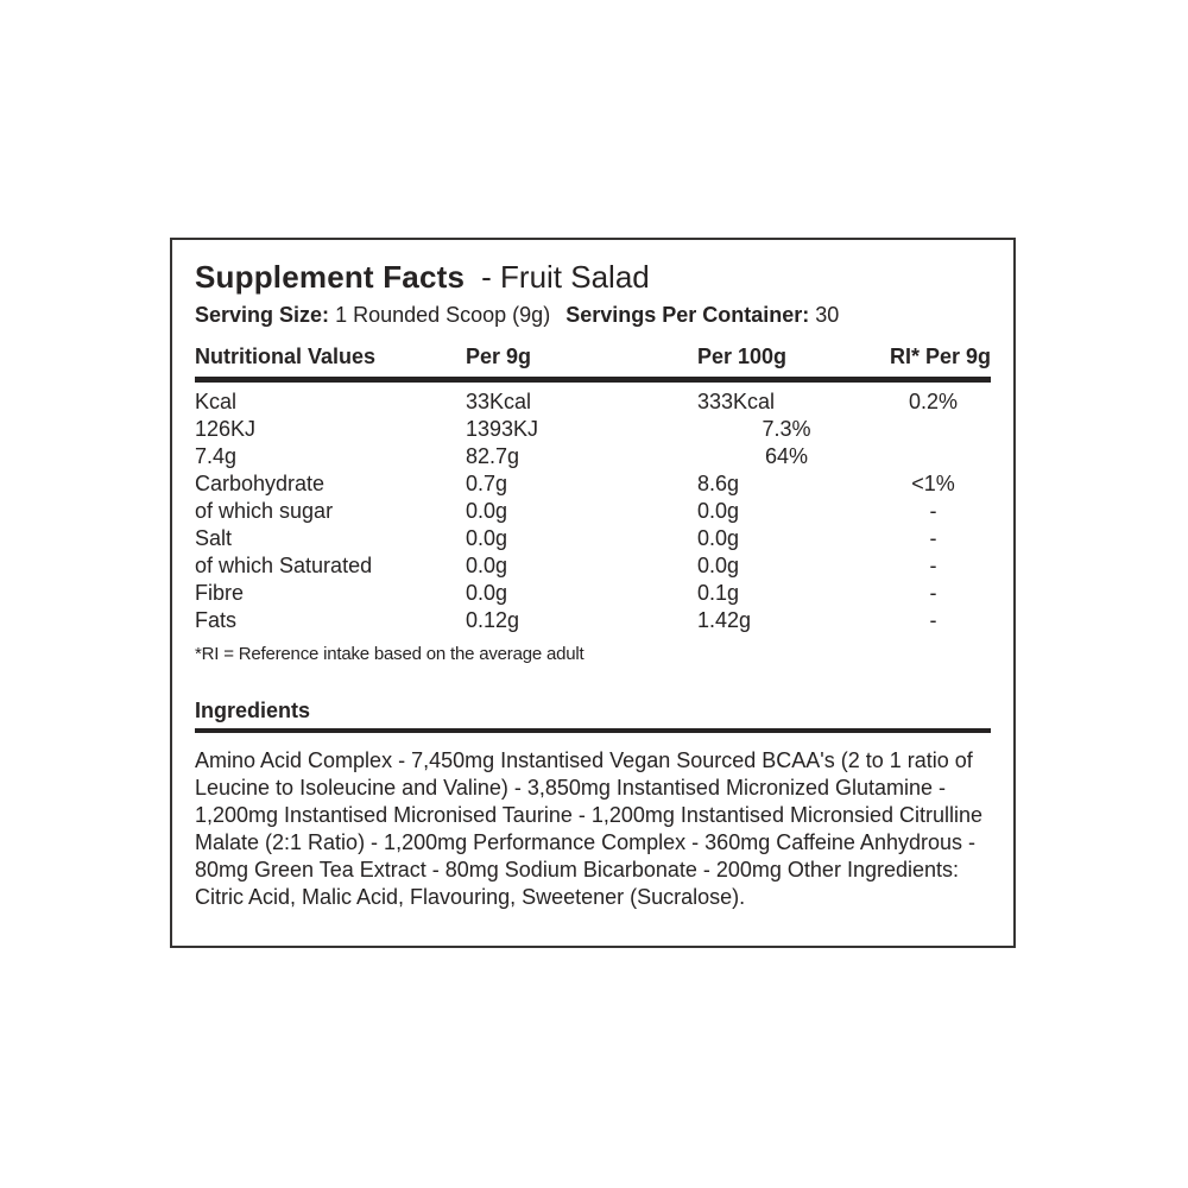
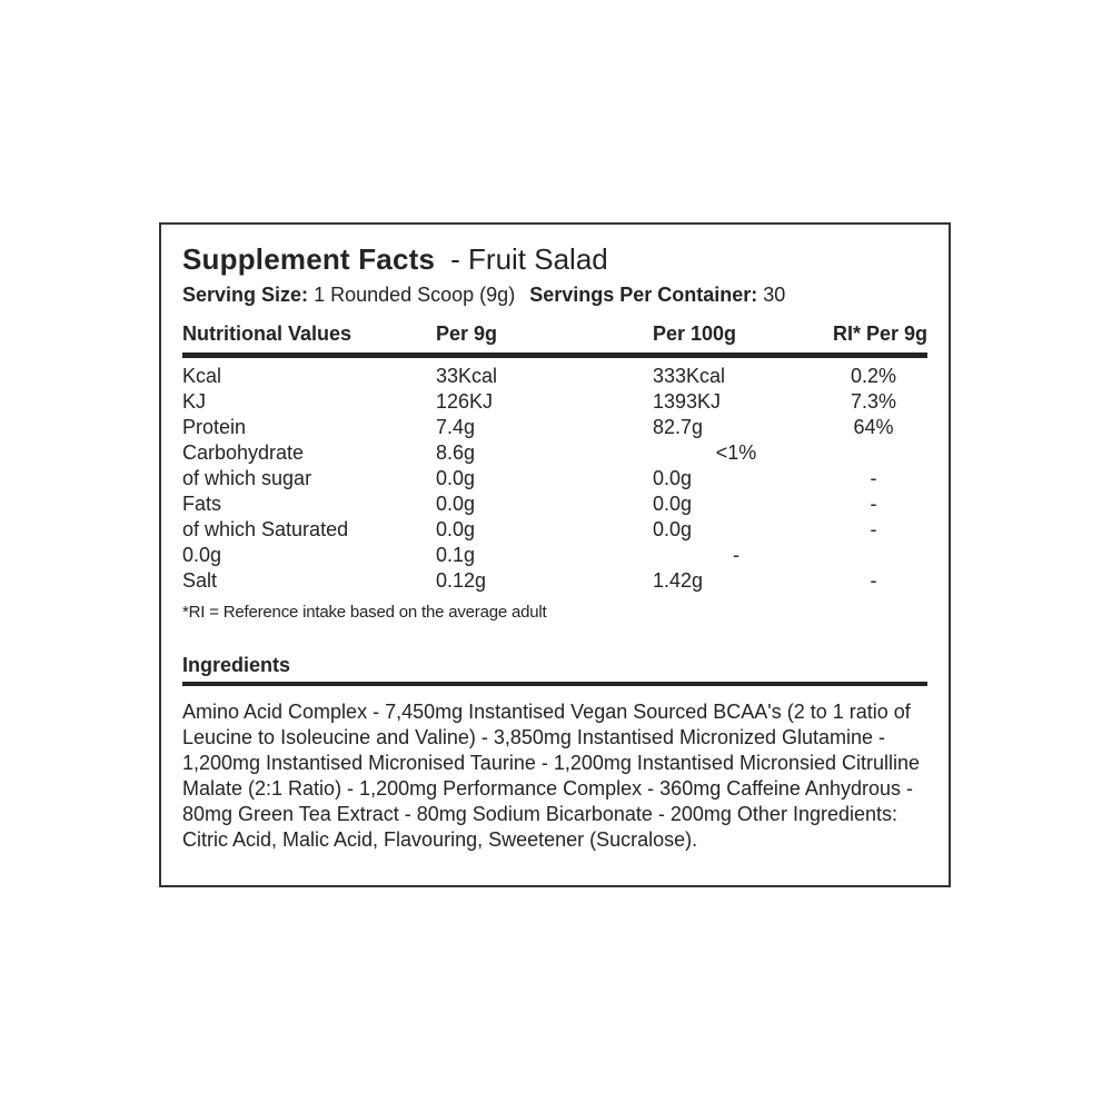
  Supplement Facts
  - Fruit Salad
  Serving Size: 1 Rounded Scoop (9g) Servings Per Container: 30
  Nutritional Values
  Per 9g
  Per 100g
  RI* Per 9g
  Kcal
  33Kcal
  333Kcal
  0.2%
+ KJ
  126KJ
  1393KJ
  7.3%
+ Protein
  7.4g
  82.7g
  64%
  Carbohydrate
- 0.7g
  8.6g
  <1%
  of which sugar
  0.0g
  0.0g
  -
- Salt
+ Fats
  0.0g
  0.0g
  -
  of which Saturated
  0.0g
  0.0g
  -
- Fibre
  0.0g
  0.1g
  -
- Fats
+ Salt
  0.12g
  1.42g
  -
  *RI = Reference intake based on the average adult
  Ingredients
  Amino Acid Complex - 7,450mg Instantised Vegan Sourced BCAA's (2 to 1 ratio of Leucine to Isoleucine and Valine) - 3,850mg Instantised Micronized Glutamine - 1,200mg Instantised Micronised Taurine - 1,200mg Instantised Micronsied Citrulline Malate (2:1 Ratio) - 1,200mg Performance Complex - 360mg Caffeine Anhydrous - 80mg Green Tea Extract - 80mg Sodium Bicarbonate - 200mg Other Ingredients: Citric Acid, Malic Acid, Flavouring, Sweetener (Sucralose).
